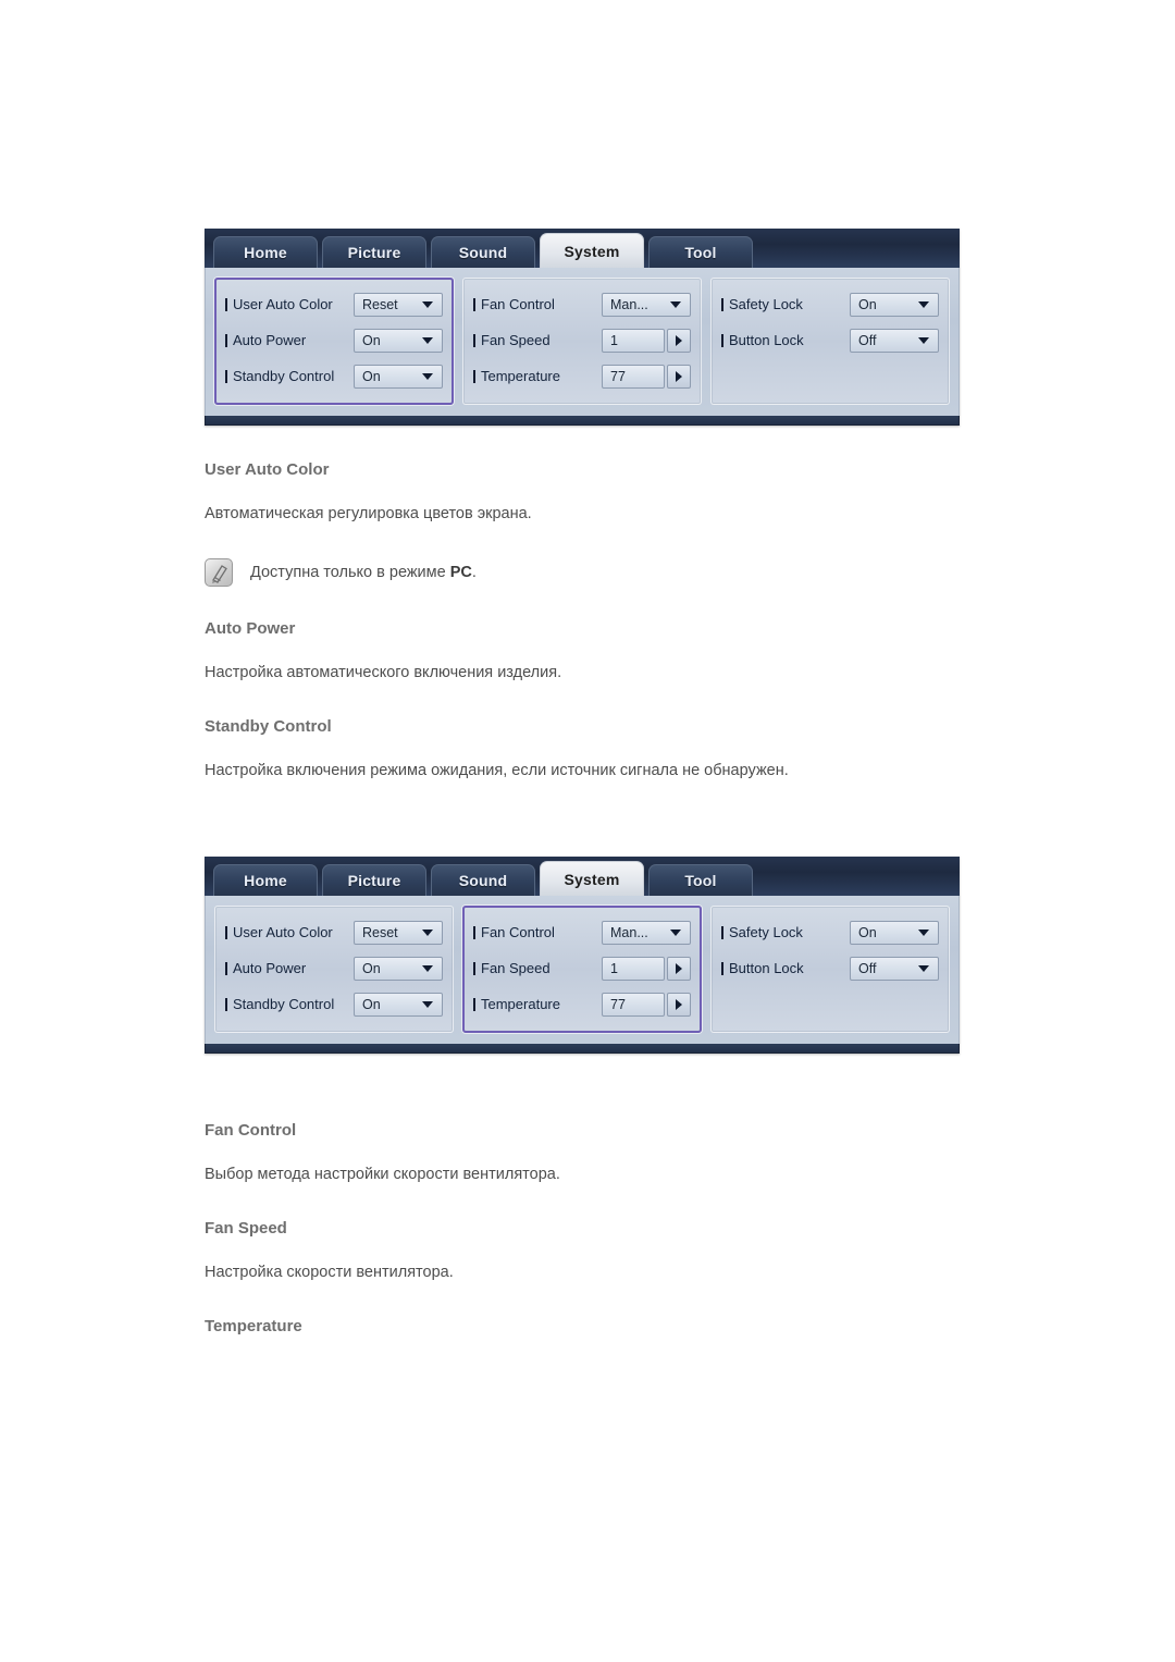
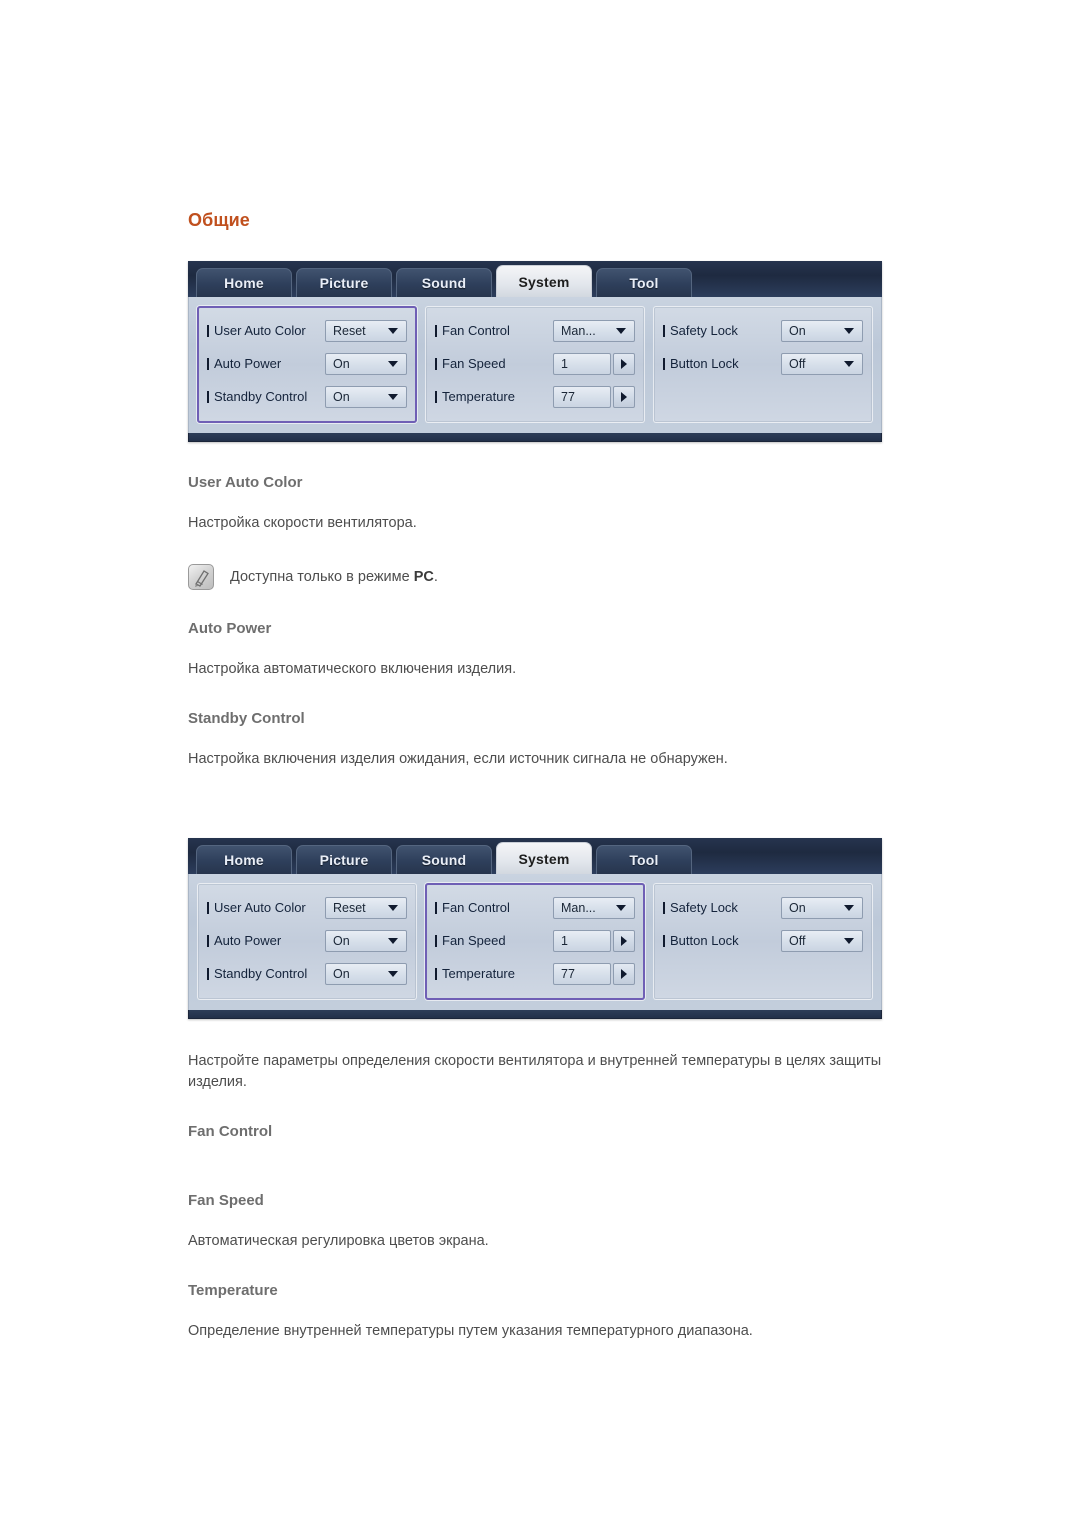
+ Общие
  Home
  Picture
  Sound
  System
  Tool
  User Auto Color
  Reset
  Auto Power
  On
  Standby Control
  On
  Fan Control
  Man...
  Fan Speed
  1
  Temperature
  77
  Safety Lock
  On
  Button Lock
  Off
  User Auto Color
- Автоматическая регулировка цветов экрана.
+ Настройка скорости вентилятора.
  Доступна только в режиме PC.
  Auto Power
  Настройка автоматического включения изделия.
  Standby Control
- Настройка включения режима ожидания, если источник сигнала не обнаружен.
+ Настройка включения изделия ожидания, если источник сигнала не обнаружен.
  Home
  Picture
  Sound
  System
  Tool
  User Auto Color
  Reset
  Auto Power
  On
  Standby Control
  On
  Fan Control
  Man...
  Fan Speed
  1
  Temperature
  77
  Safety Lock
  On
  Button Lock
  Off
+ Настройте параметры определения скорости вентилятора и внутренней температуры в целях защиты изделия.
  Fan Control
- Выбор метода настройки скорости вентилятора.
  Fan Speed
- Настройка скорости вентилятора.
+ Автоматическая регулировка цветов экрана.
  Temperature
+ Определение внутренней температуры путем указания температурного диапазона.
